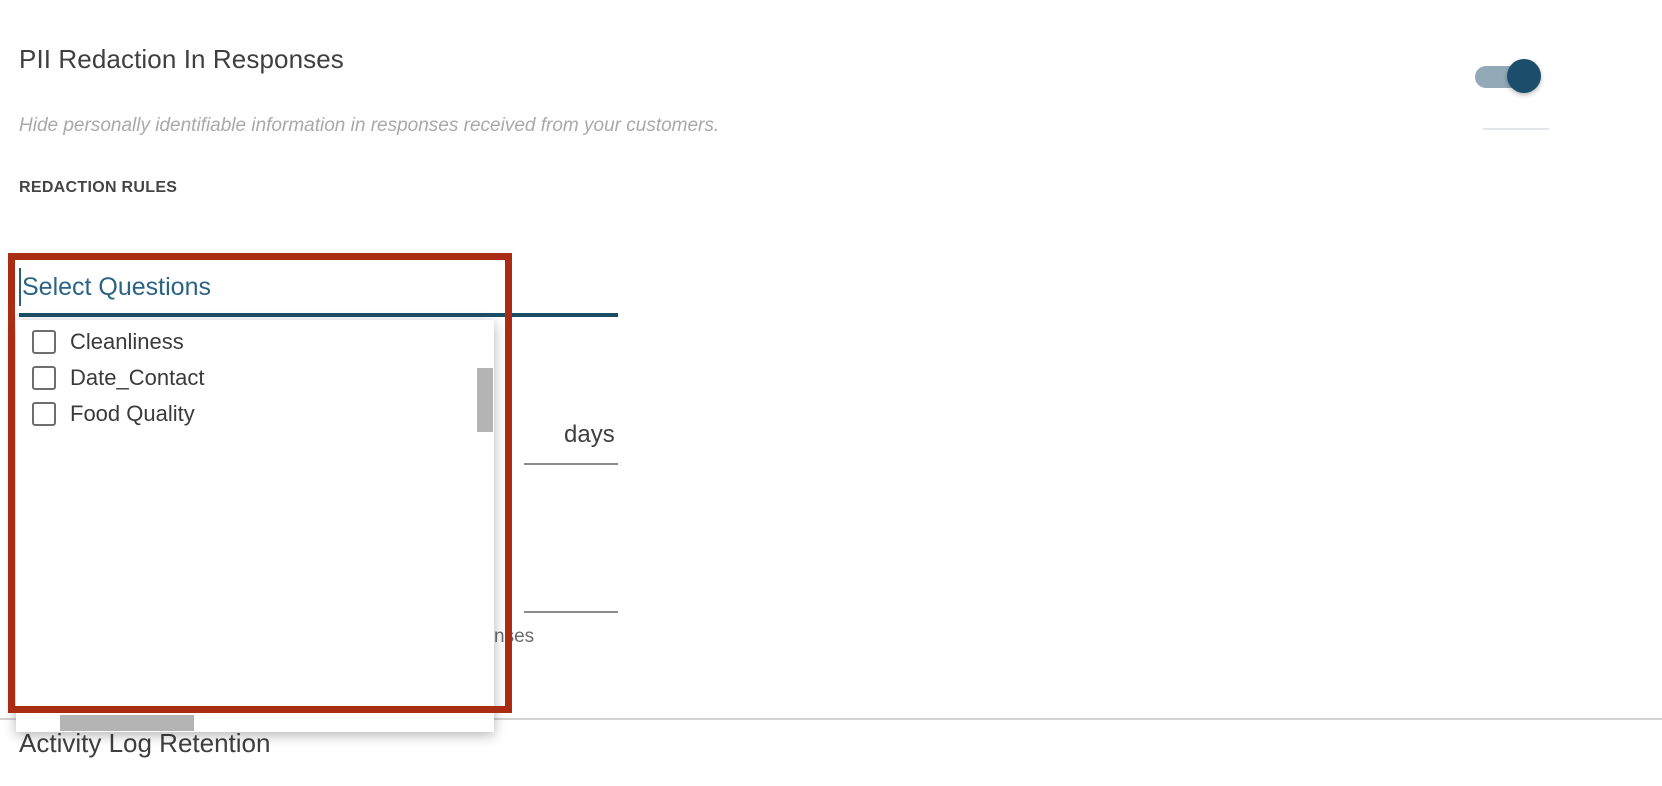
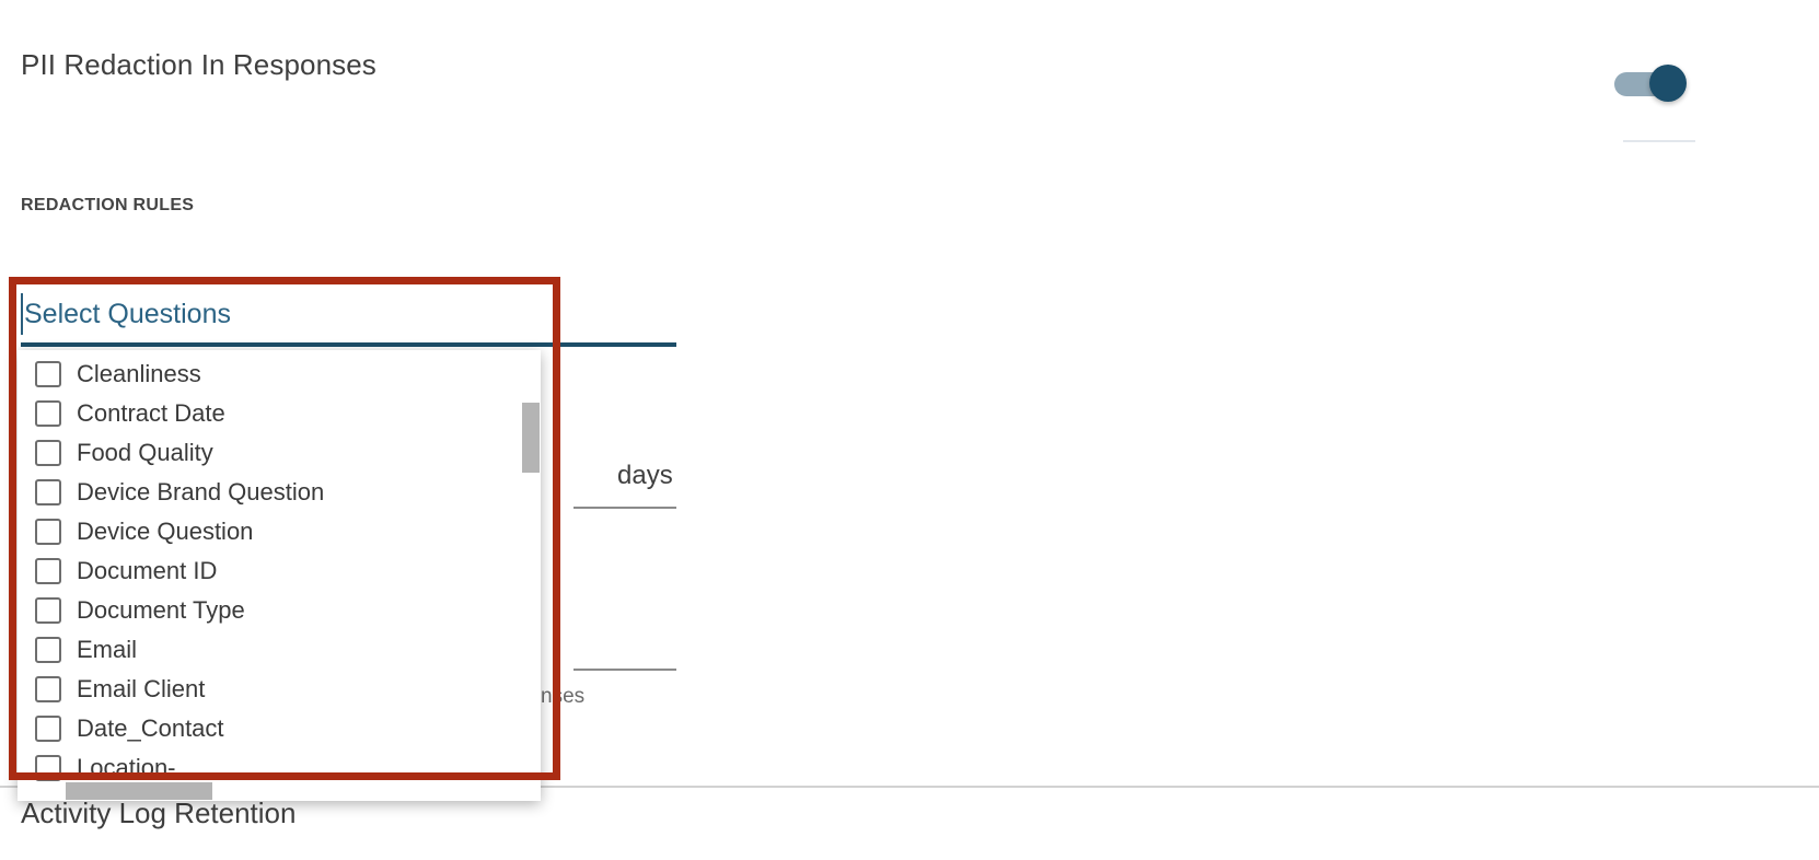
  PII Redaction In Responses
- Hide personally identifiable information in responses received from your customers.
  REDACTION RULES
  days
  nses
  Activity Log Retention
  Select Questions
  Cleanliness
+ Contract Date
- Date_Contact
+ Food Quality
+ Device Brand Question
+ Device Question
+ Document ID
+ Document Type
+ Email
+ Email Client
- Food Quality
+ Date_Contact
+ Location-
